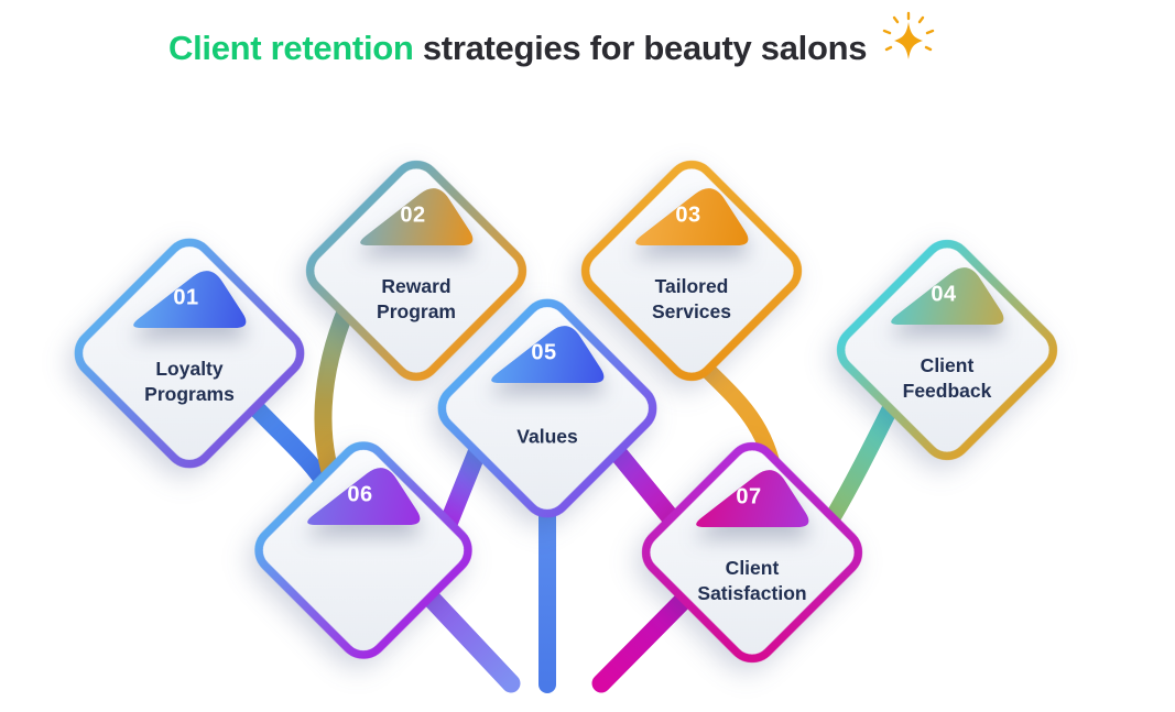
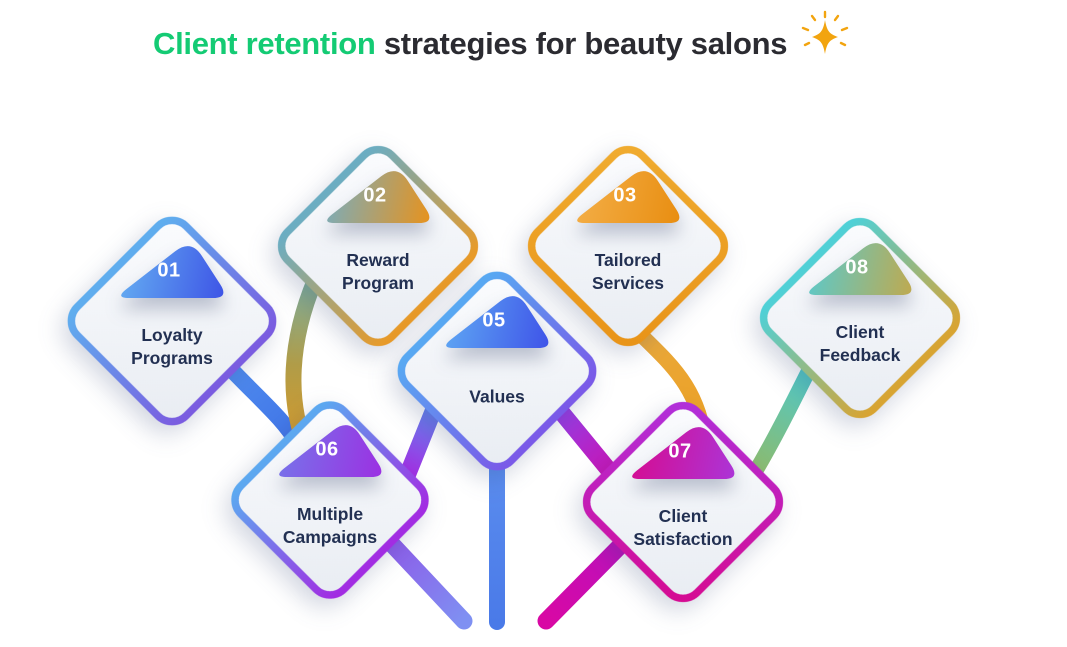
  Client retention strategies for beauty salons
  01
  Loyalty
  Programs
  02
  Reward
  Program
  03
  Tailored
  Services
- 04
+ 08
  Client
  Feedback
  05
  Values
  06
+ Multiple
+ Campaigns
  07
  Client
  Satisfaction
